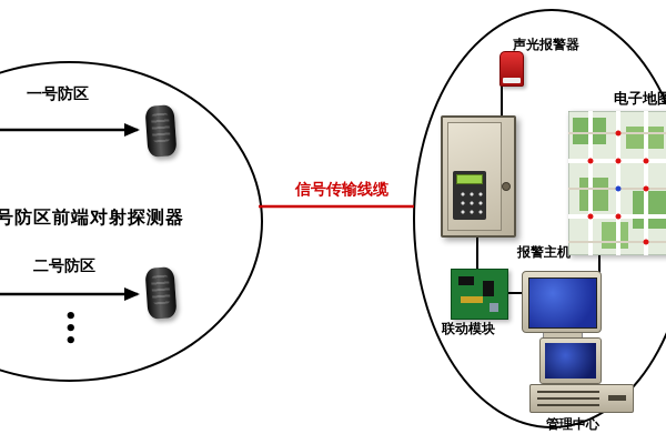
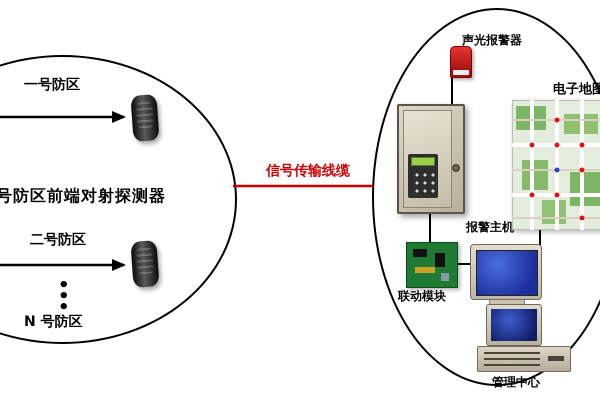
  一号防区
  二号防区
+ N 号防区
  号防区前端对射探测器
  •
  •
  •
  信号传输线缆
  声光报警器
  报警主机
  电子地图
  联动模块
  管理中心
